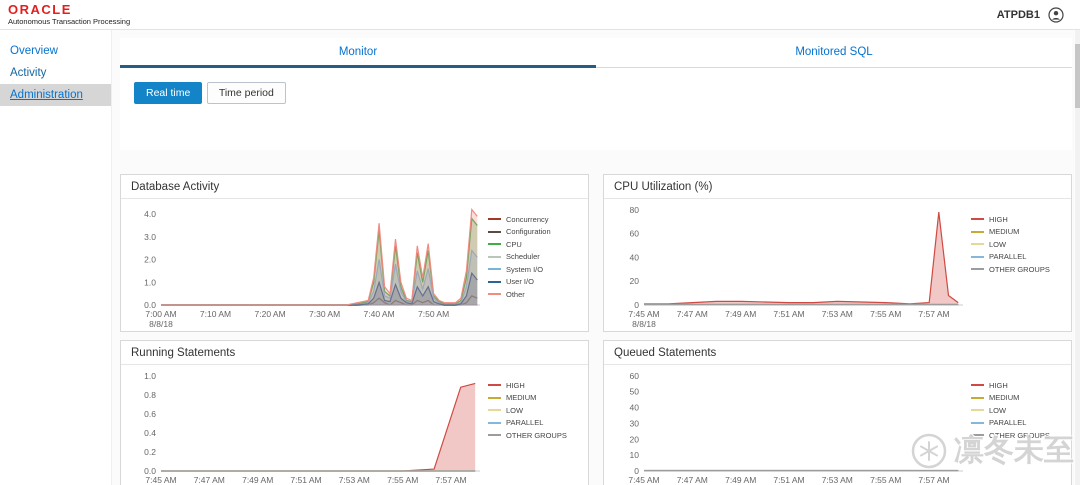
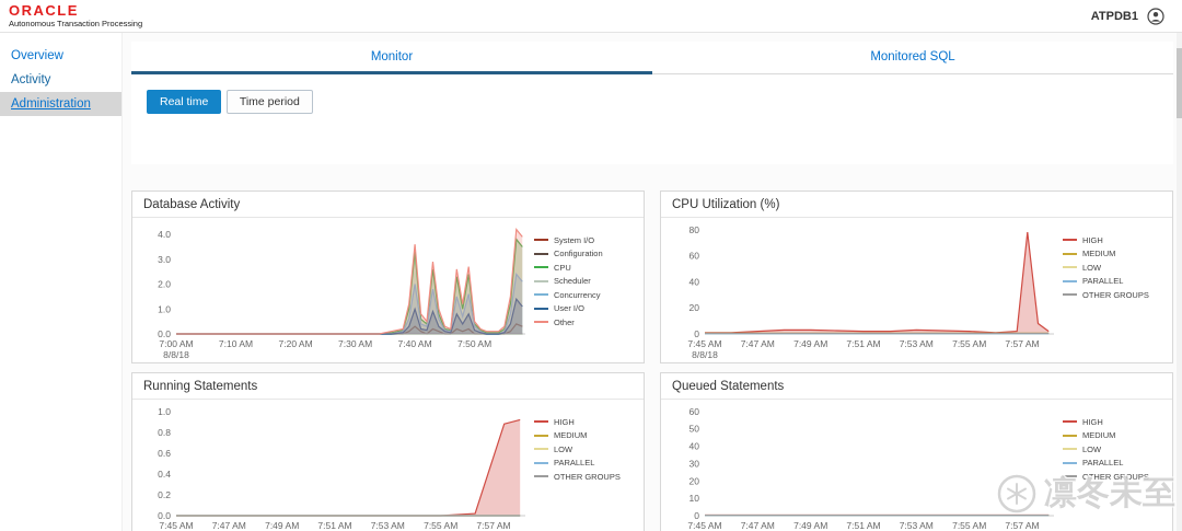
  ORACLE
  Autonomous Transaction Processing
  ATPDB1
  Overview
  Activity
  Administration
  Monitor
  Monitored SQL
  Real time Time period
  Database Activity
  0.0
  1.0
  2.0
  3.0
  4.0
  7:00 AM
  8/8/18
  7:10 AM
  7:20 AM
  7:30 AM
  7:40 AM
  7:50 AM
- Concurrency
+ System I/O
  Configuration
  CPU
  Scheduler
- System I/O
+ Concurrency
  User I/O
  Other
  CPU Utilization (%)
  0
  20
  40
  60
  80
  7:45 AM
  8/8/18
  7:47 AM
  7:49 AM
  7:51 AM
  7:53 AM
  7:55 AM
  7:57 AM
  HIGH
  MEDIUM
  LOW
  PARALLEL
  OTHER GROUPS
  Running Statements
  0.0
  0.2
  0.4
  0.6
  0.8
  1.0
  7:45 AM
  7:47 AM
  7:49 AM
  7:51 AM
  7:53 AM
  7:55 AM
  7:57 AM
  HIGH
  MEDIUM
  LOW
  PARALLEL
  OTHER GROUPS
  Queued Statements
  0
  10
  20
  30
  40
  50
  60
  7:45 AM
  7:47 AM
  7:49 AM
  7:51 AM
  7:53 AM
  7:55 AM
  7:57 AM
  HIGH
  MEDIUM
  LOW
  PARALLEL
  OTHER GROUPS
  凛冬未至
